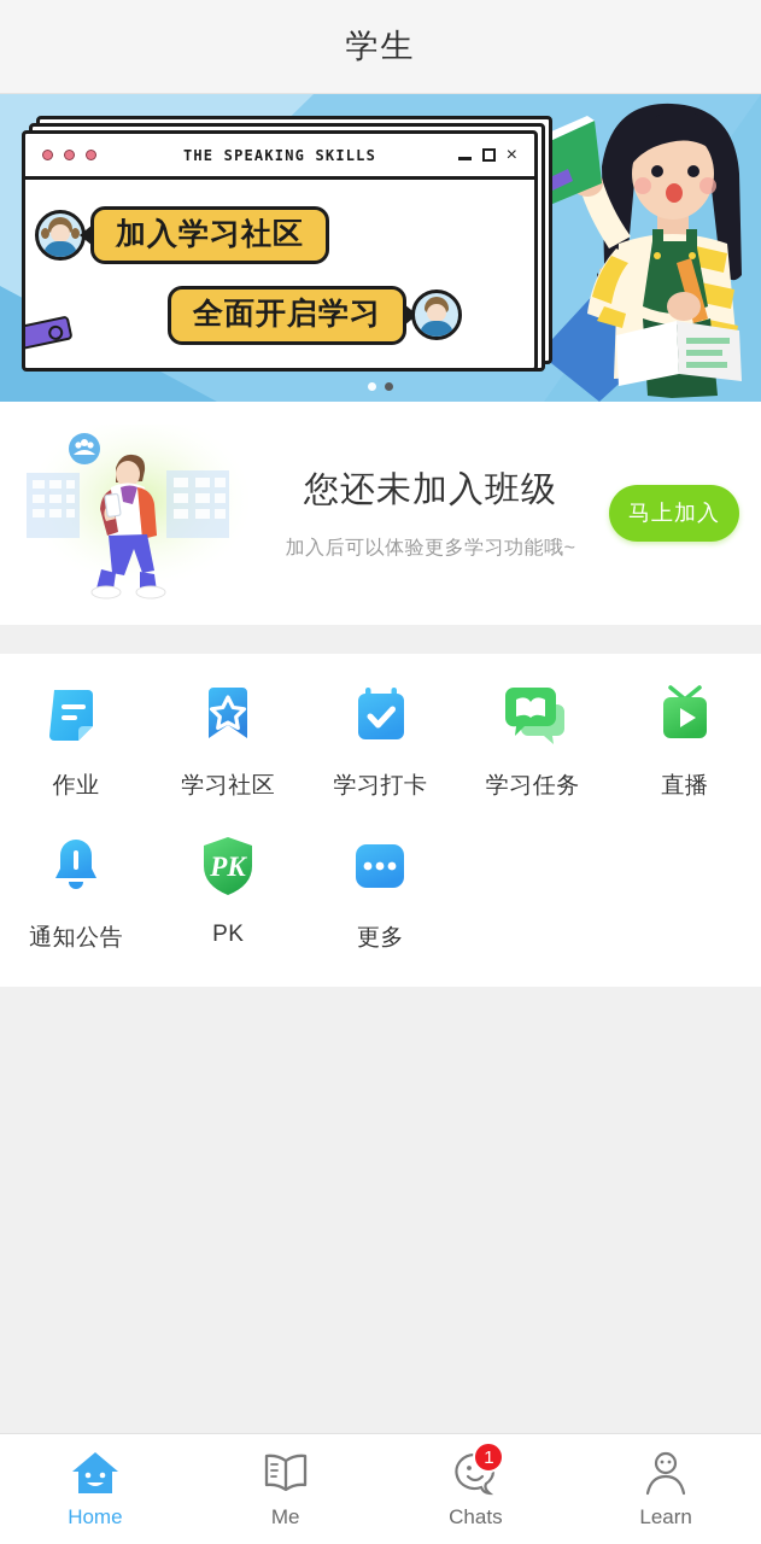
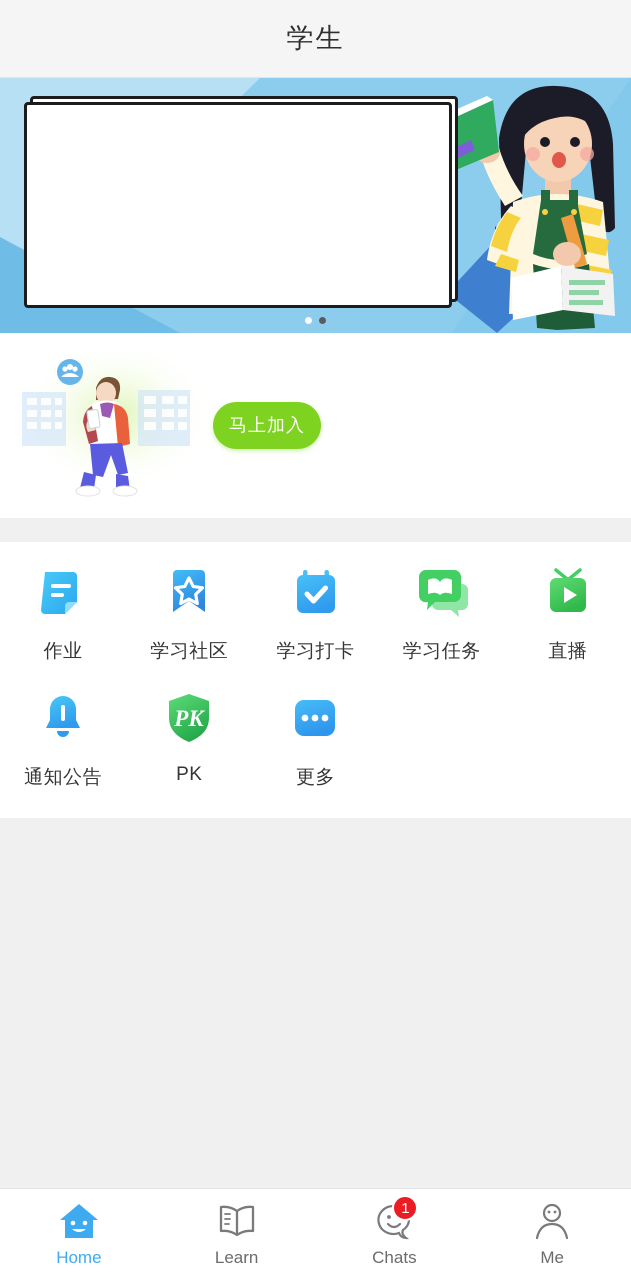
  学生
- THE SPEAKING SKILLS
- ×
- 加入学习社区
- 全面开启学习
- 您还未加入班级
- 加入后可以体验更多学习功能哦~
  马上加入
  作业
  学习社区
  学习打卡
  学习任务
  直播
  通知公告
  PK
  PK
  更多
  Home
- Me
+ Learn
  1
  Chats
- Learn
+ Me
